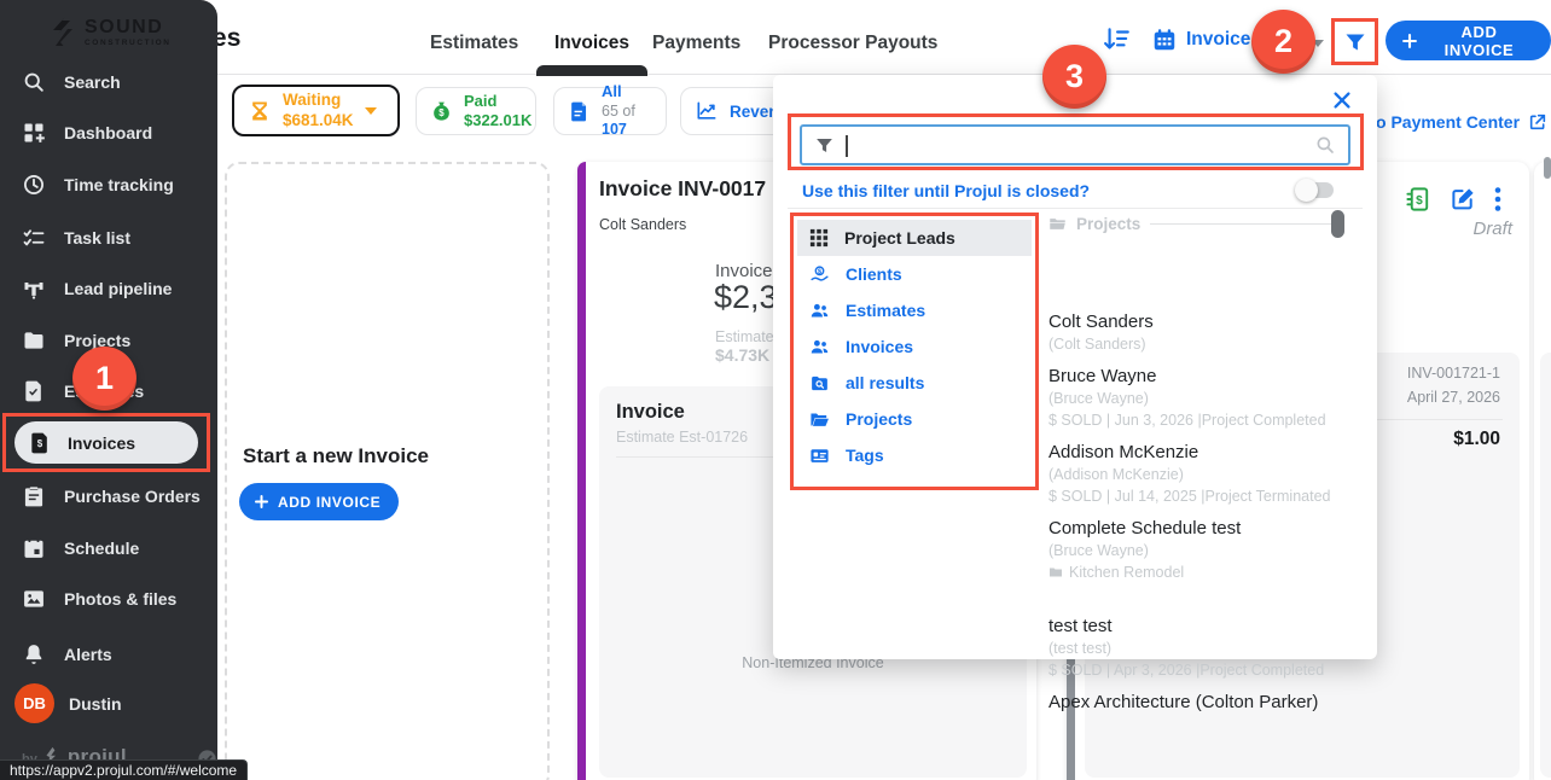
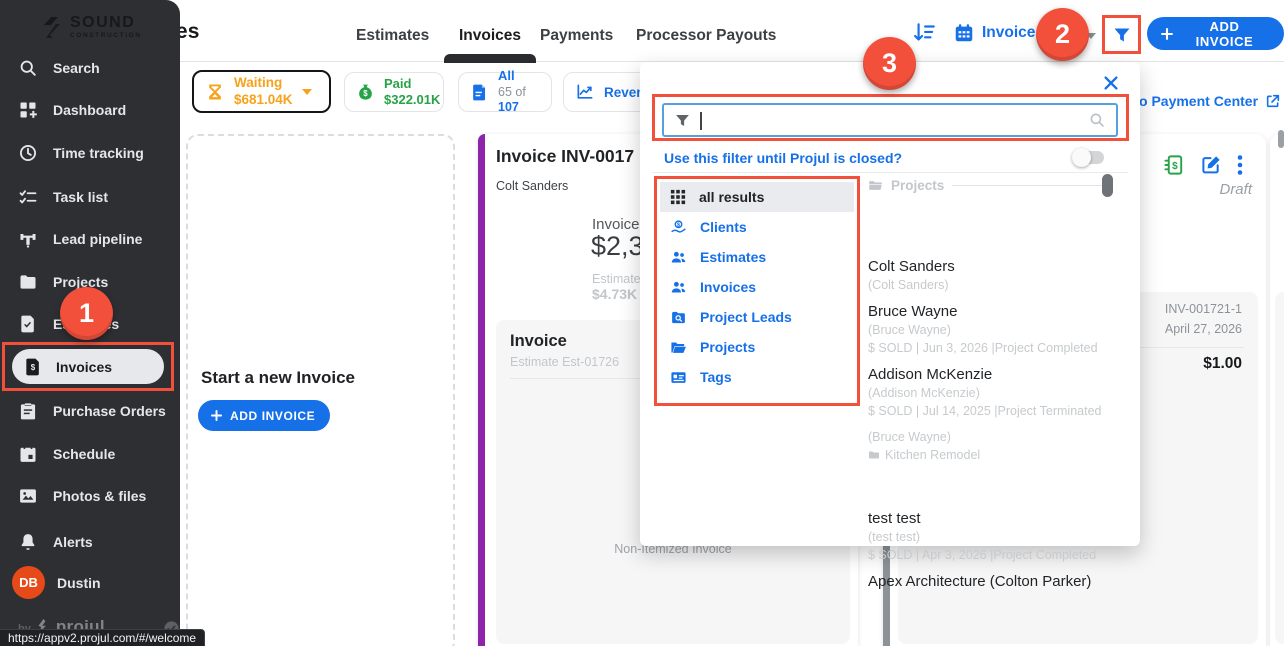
  Estimates
  Invoices
  Payments
  Processor Payouts
  Invoice
  ADD INVOICE
  Waiting
  $681.04K
  $
  Paid
  $322.01K
  All
  65 of 107
  o Payment Center
  Start a new Invoice
  ADD INVOICE
  Invoice INV-0017
  Colt Sanders
  Invoice
  $2,3
  Estimate
  $4.73K
  Invoice
  Estimate Est-01726
  Non-Itemized Invoice
  $
  Draft
  INV-001721-1
  April 27, 2026
  $1.00
  Use this filter until Projul is closed?
- Project Leads
+ all results
  Clients
  Estimates
  Invoices
- all results
+ Project Leads
  Projects
  Tags
  Projects
  Colt Sanders
  (Colt Sanders)
  Bruce Wayne
  (Bruce Wayne)
  $ SOLD | Jun 3, 2026 |Project Completed
  Addison McKenzie
  (Addison McKenzie)
  $ SOLD | Jul 14, 2025 |Project Terminated
- Complete Schedule test
  (Bruce Wayne)
  Kitchen Remodel
  test test
  (test test)
  $ SOLD | Apr 3, 2026 |Project Completed
  Apex Architecture (Colton Parker)
  SOUND
  Search
  Dashboard
  Time tracking
  Task list
  Lead pipeline
  Projects
  $
  Invoices
  Purchase Orders
  Schedule
  Photos & files
  Alerts
  DB
  Dustin
  projul
  1
  2
  3
  https://appv2.projul.com/#/welcome
